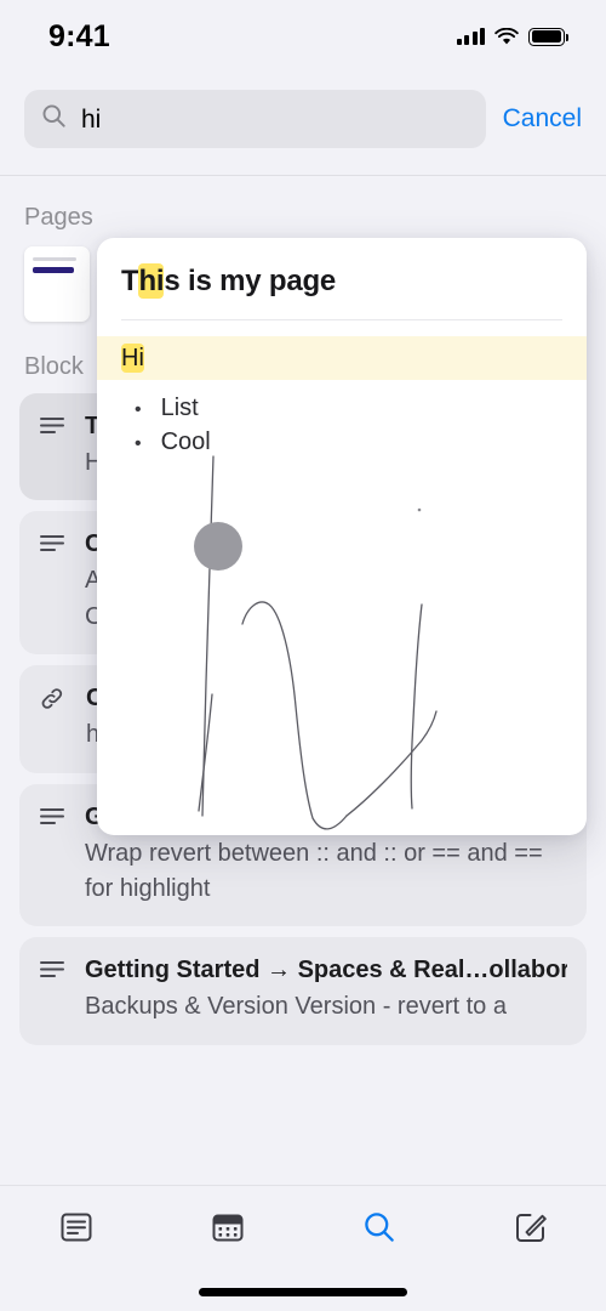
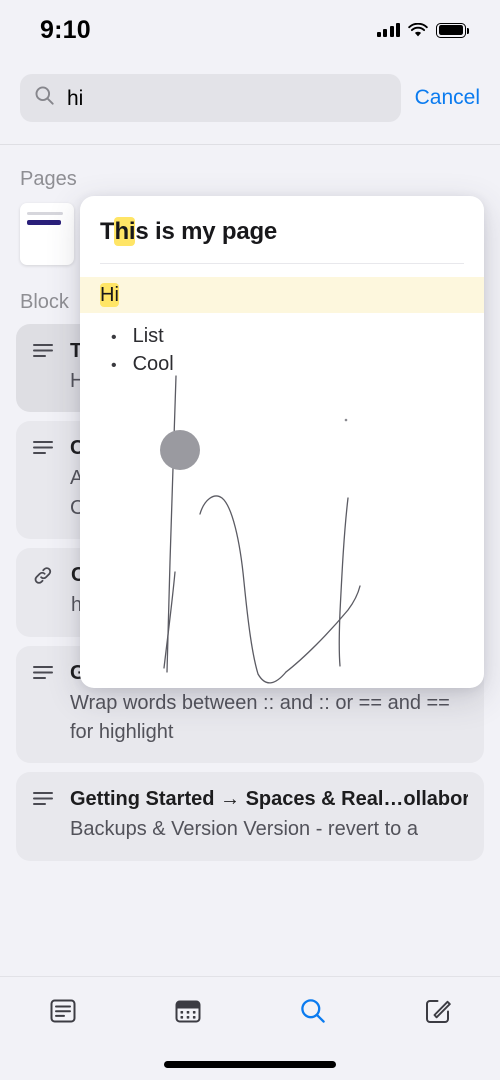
- 9:41
+ 9:10
  hi
  Cancel
  Pages
  Block
  T
  H
  C
  A
  C
  C
- Wrap revert between :: and :: or == and == for highlight
+ Wrap words between :: and :: or == and == for highlight
  Getting Started → Spaces & Real…ollabor
  Backups & Version Version - revert to a
  This is my page
  Hi
  •
  List
  •
  Cool
